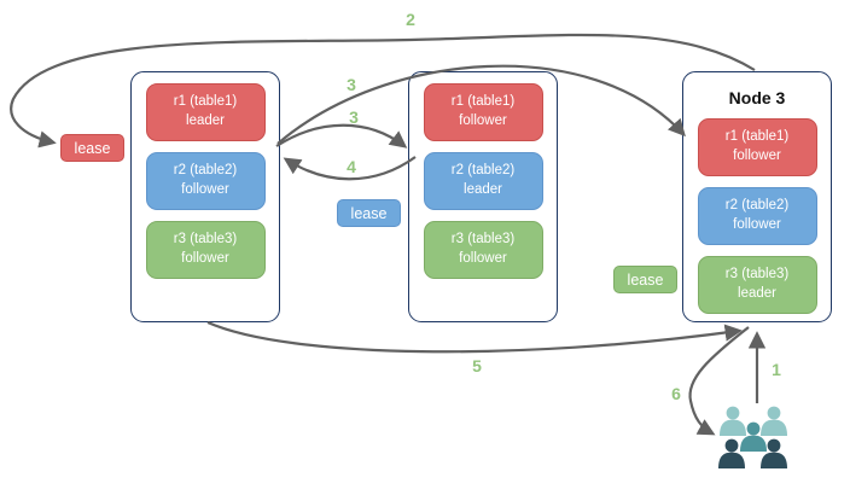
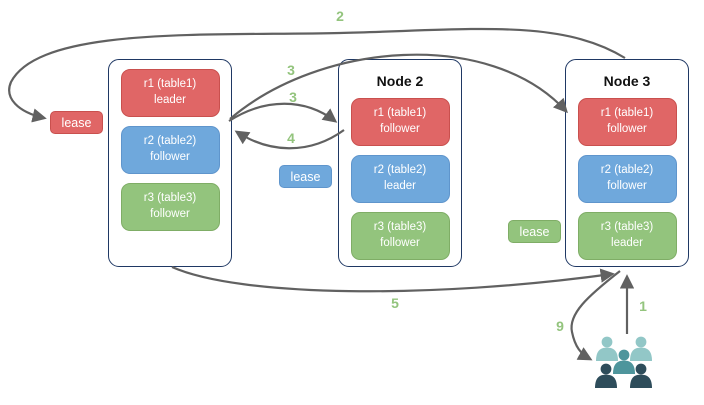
  r1 (table1)
  leader
  r2 (table2)
  follower
  r3 (table3)
  follower
+ Node 2
  r1 (table1)
  follower
  r2 (table2)
  leader
  r3 (table3)
  follower
  Node 3
  r1 (table1)
  follower
  r2 (table2)
  follower
  r3 (table3)
  leader
  lease
  lease
  lease
  2
  3
  3
  4
  5
- 6
+ 9
  1
